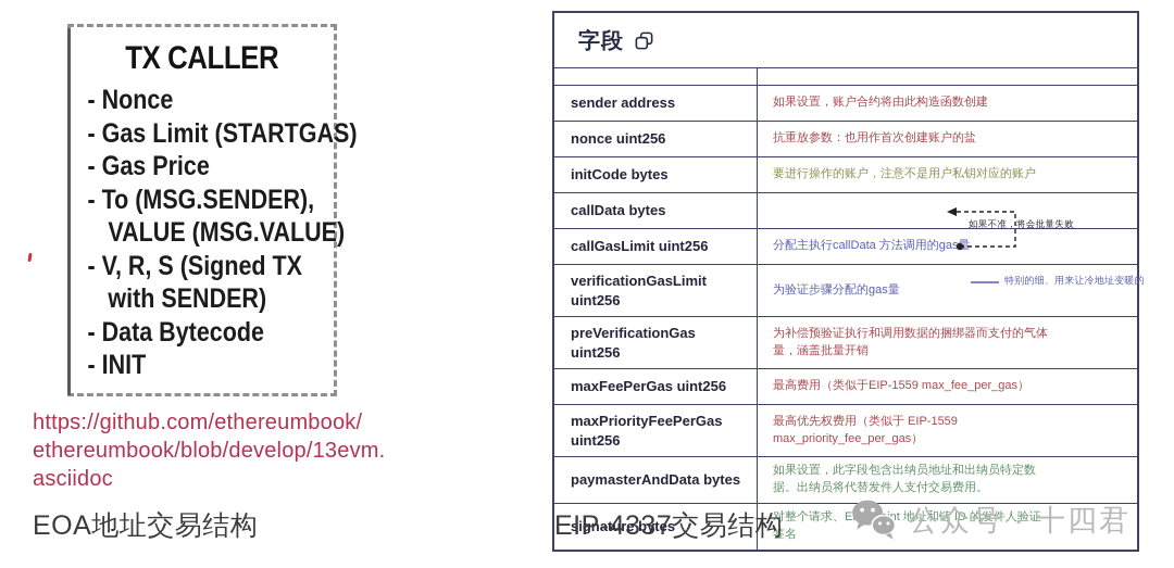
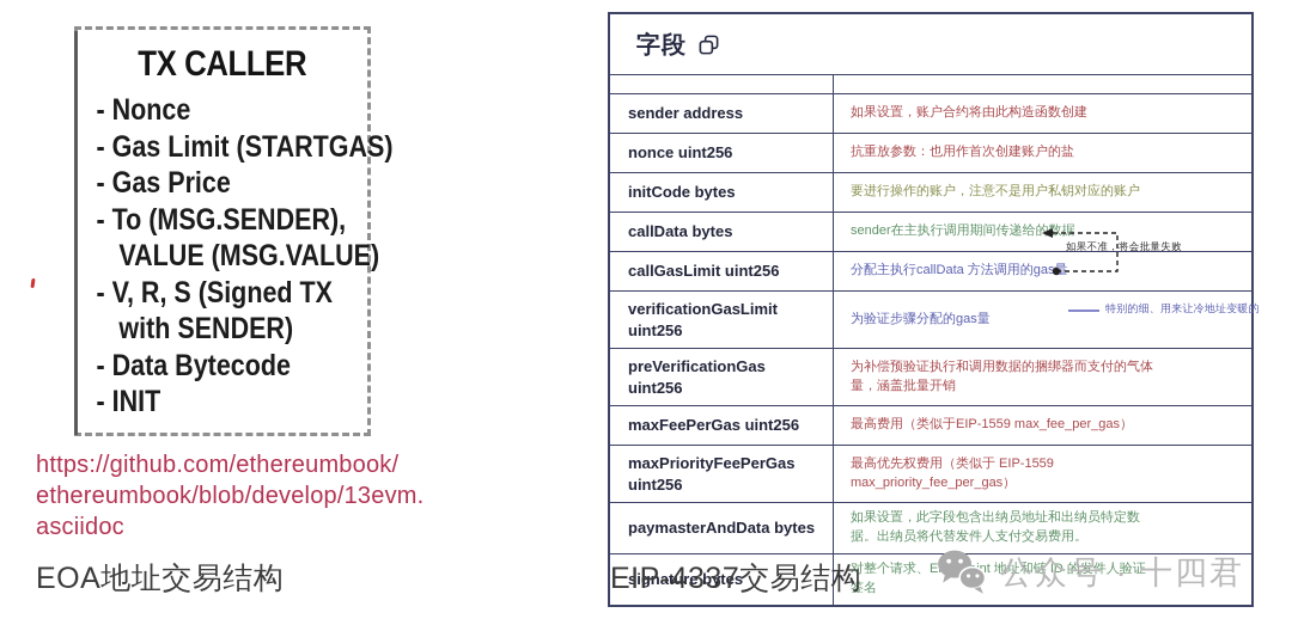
  TX CALLER
  - Nonce
  - Gas Limit (STARTGAS)
  - Gas Price
  - To (MSG.SENDER),
  VALUE (MSG.VALUE)
  - V, R, S (Signed TX
  with SENDER)
  - Data Bytecode
  - INIT
  https://github.com/ethereumbook/
  ethereumbook/blob/develop/13evm.
  asciidoc
  EOA地址交易结构
  字段
  sender address
  如果设置，账户合约将由此构造函数创建
  nonce uint256
  抗重放参数：也用作首次创建账户的盐
  initCode bytes
  要进行操作的账户，注意不是用户私钥对应的账户
  callData bytes
+ sender在主执行调用期间传递给的数据
  callGasLimit uint256
  分配主执行callData 方法调用的gas量
  verificationGasLimit uint256
  为验证步骤分配的gas量
  preVerificationGas uint256
  为补偿预验证执行和调用数据的捆绑器而支付的气体量，涵盖批量开销
  maxFeePerGas uint256
  最高费用（类似于EIP-1559 max_fee_per_gas）
  maxPriorityFeePerGas uint256
  最高优先权费用（类似于 EIP-1559 max_priority_fee_per_gas）
  paymasterAndData bytes
  如果设置，此字段包含出纳员地址和出纳员特定数据。出纳员将代替发件人支付交易费用。
  signature bytes
  对整个请求、Ent 地址和链 ID 的发件人验证签名
  如果不准，将会批量失败
  特别的细、用来让冷地址变暖的
  EIP-4337交易结构
  公众号 · 十四君
